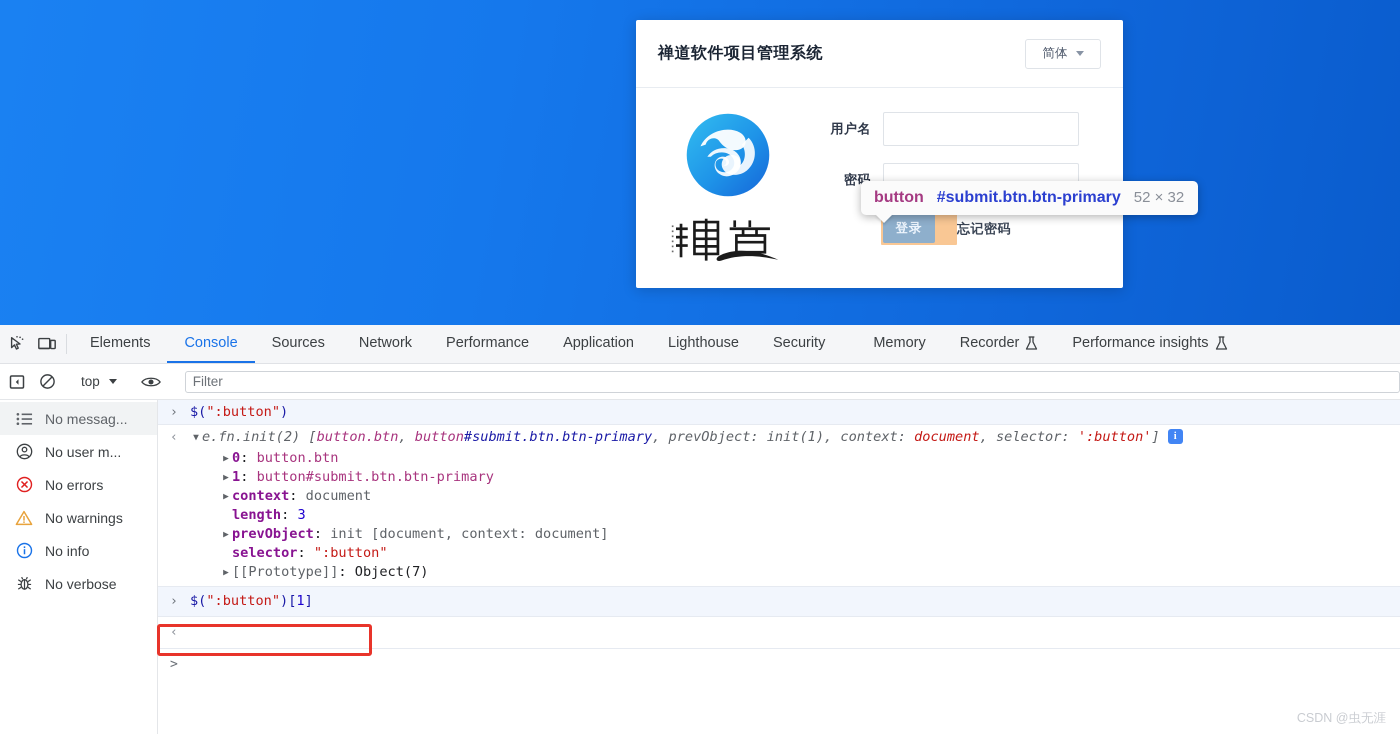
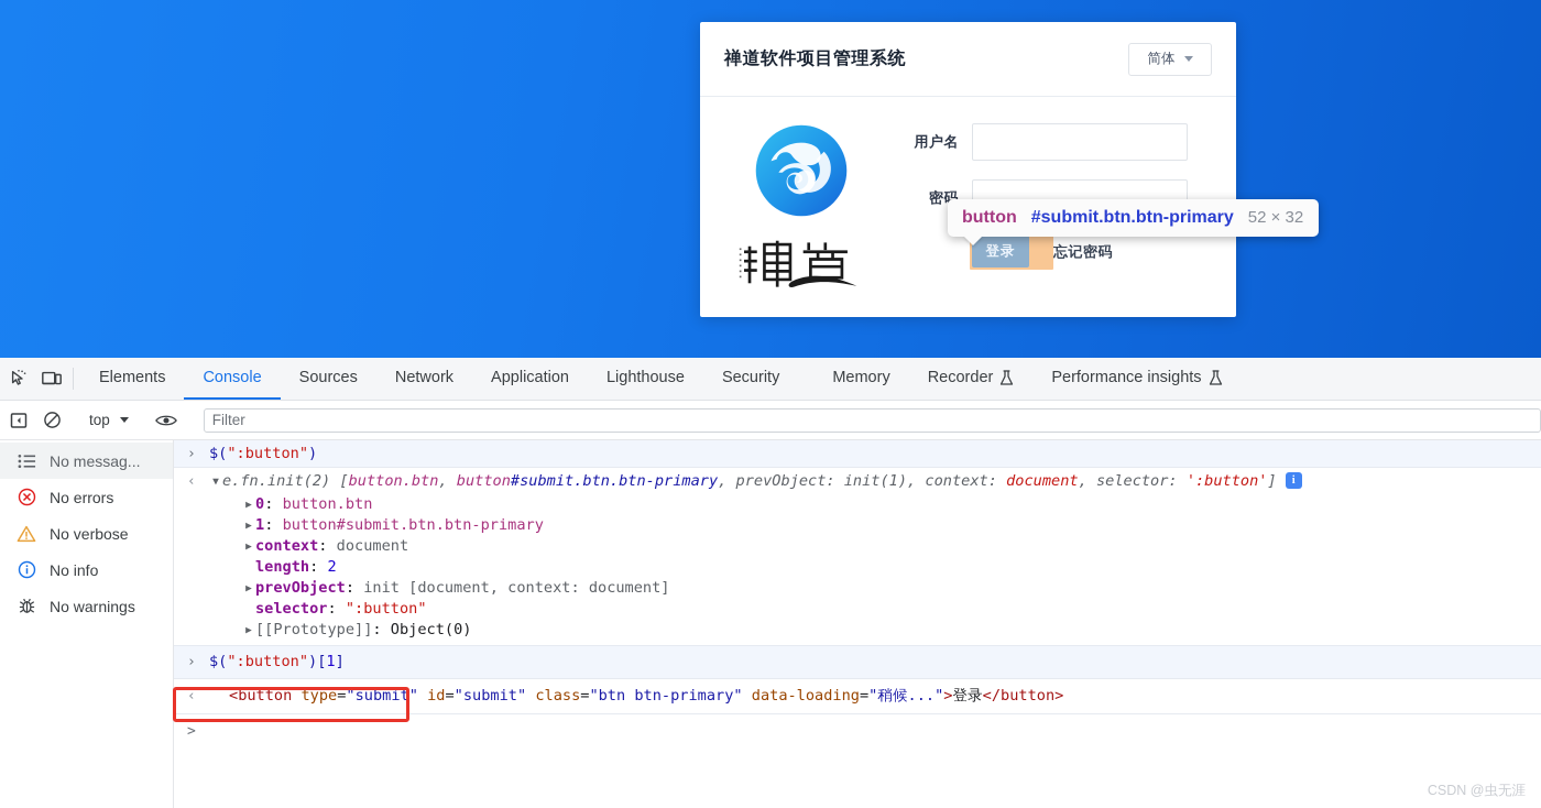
  禅道软件项目管理系统
  简体
  用户名
  密码
  登录
  忘记密码
  button
  #submit.btn.btn-primary
  52 × 32
  Elements
  Console
  Sources
  Network
- Performance
  Application
  Lighthouse
  Security
  Memory
  Recorder
  Performance insights
  top
  Filter
  No messag...
- No user m...
  No errors
- No warnings
+ No verbose
  No info
- No verbose
+ No warnings
  ›
  $(":button")
  ‹
  ▼
  e.fn.init(2) [button.btn, button#submit.btn.btn-primary, prevObject: init(1), context: document, selector: ':button'] i
  ▶
  0: button.btn
  ▶
  1: button#submit.btn.btn-primary
  ▶
  context: document
- length: 3
+ length: 2
  ▶
  prevObject: init [document, context: document]
  selector: ":button"
  ▶
- [[Prototype]]: Object(7)
+ [[Prototype]]: Object(0)
  ›
  $(":button")[1]
  ‹
+ <button type="submit" id="submit" class="btn btn-primary" data-loading="稍候...">登录</button>
  >
  CSDN @虫无涯
